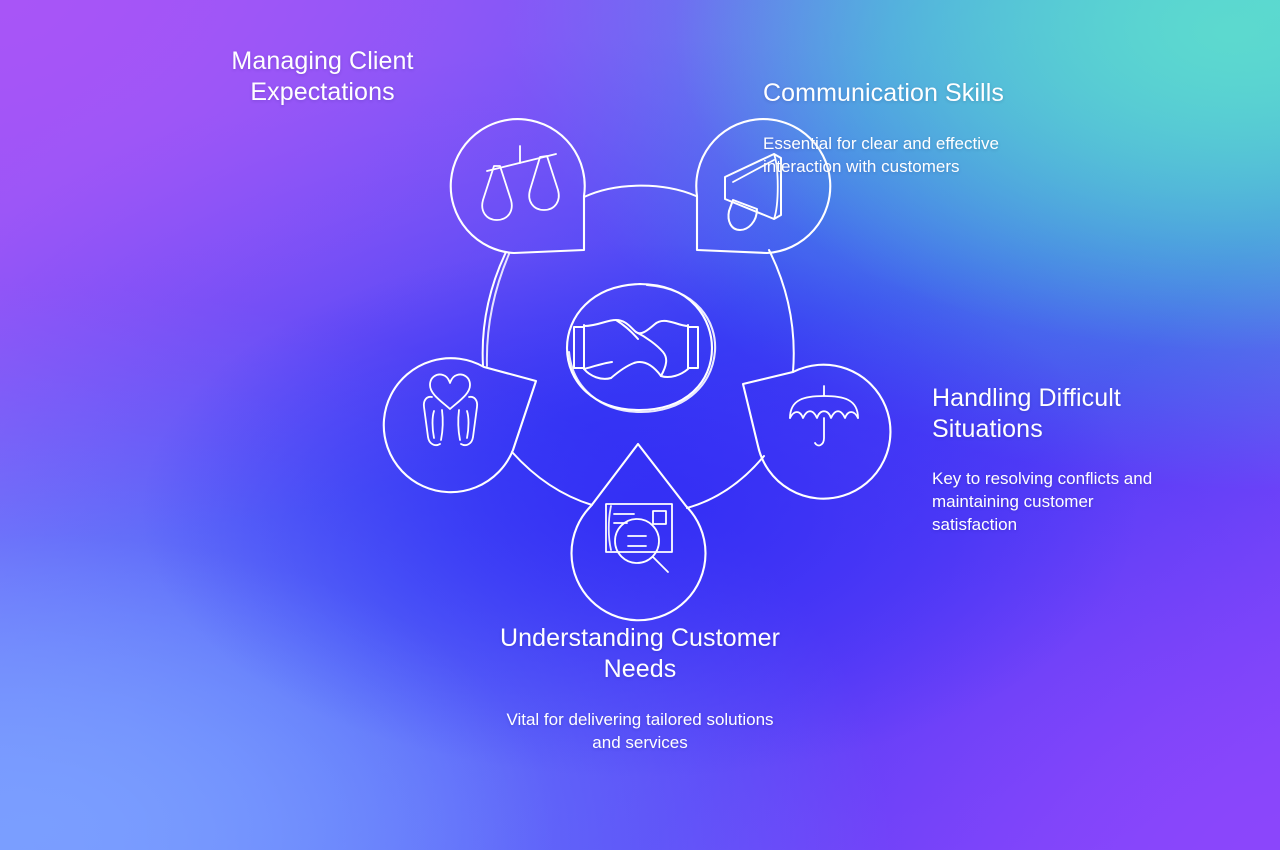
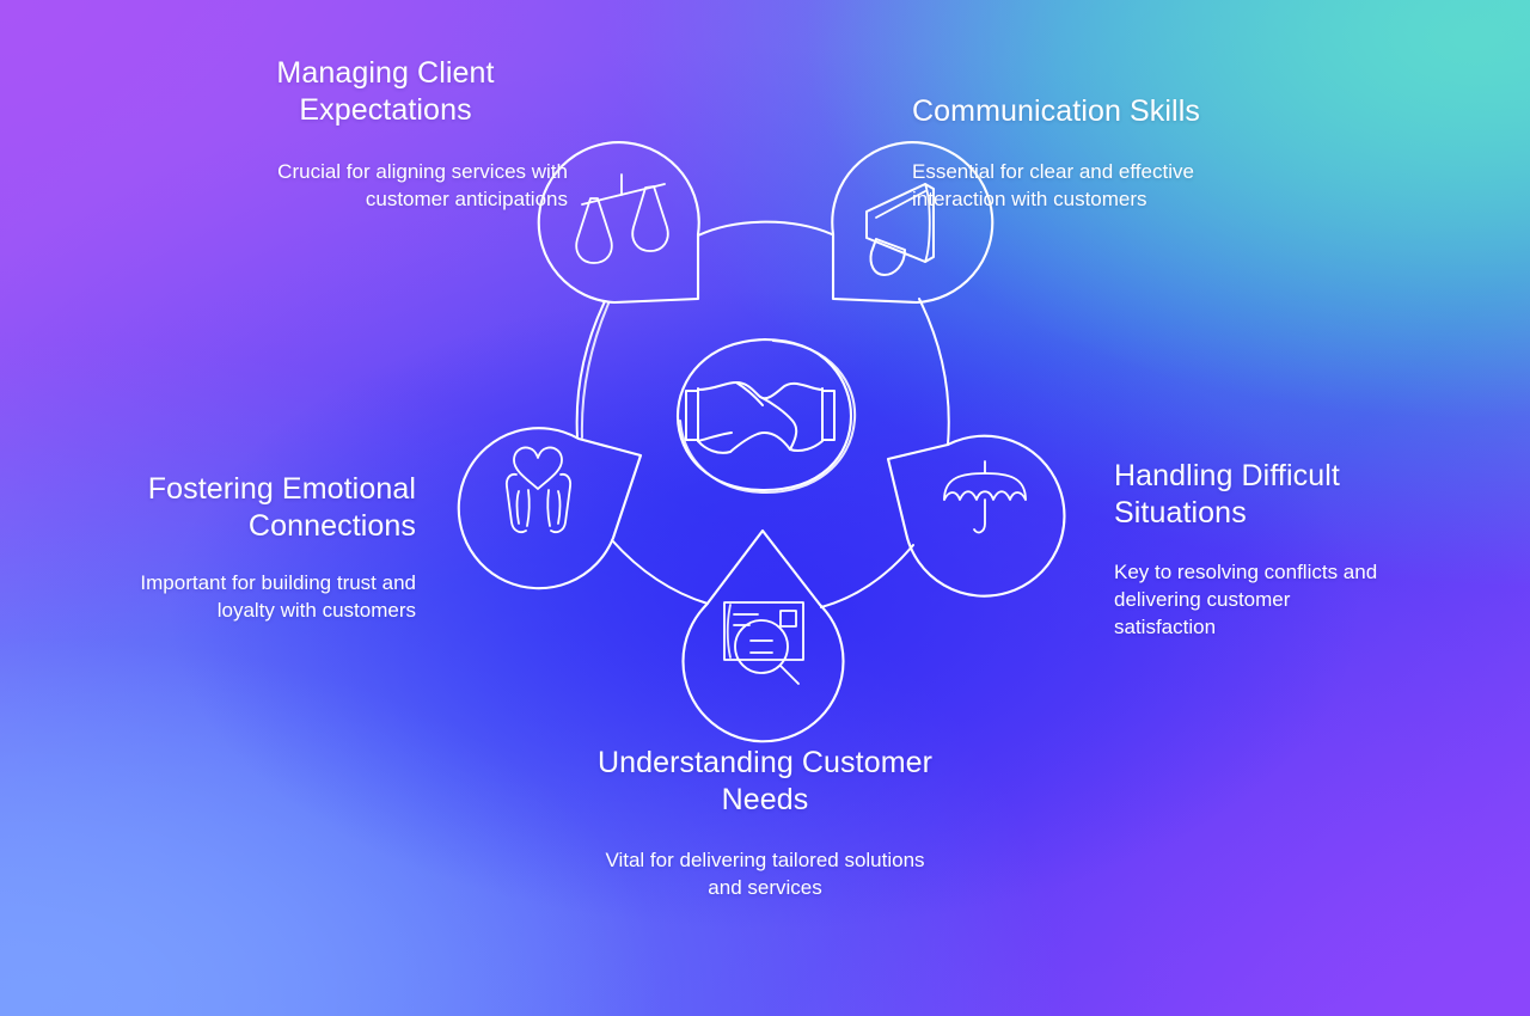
  Managing Client Expectations
+ Crucial for aligning services with customer anticipations
  Communication Skills
  Essential for clear and effective interaction with customers
  Handling Difficult Situations
- Key to resolving conflicts and maintaining customer satisfaction
+ Key to resolving conflicts and delivering customer satisfaction
  Understanding Customer Needs
  Vital for delivering tailored solutions and services
+ Fostering Emotional Connections
+ Important for building trust and loyalty with customers
